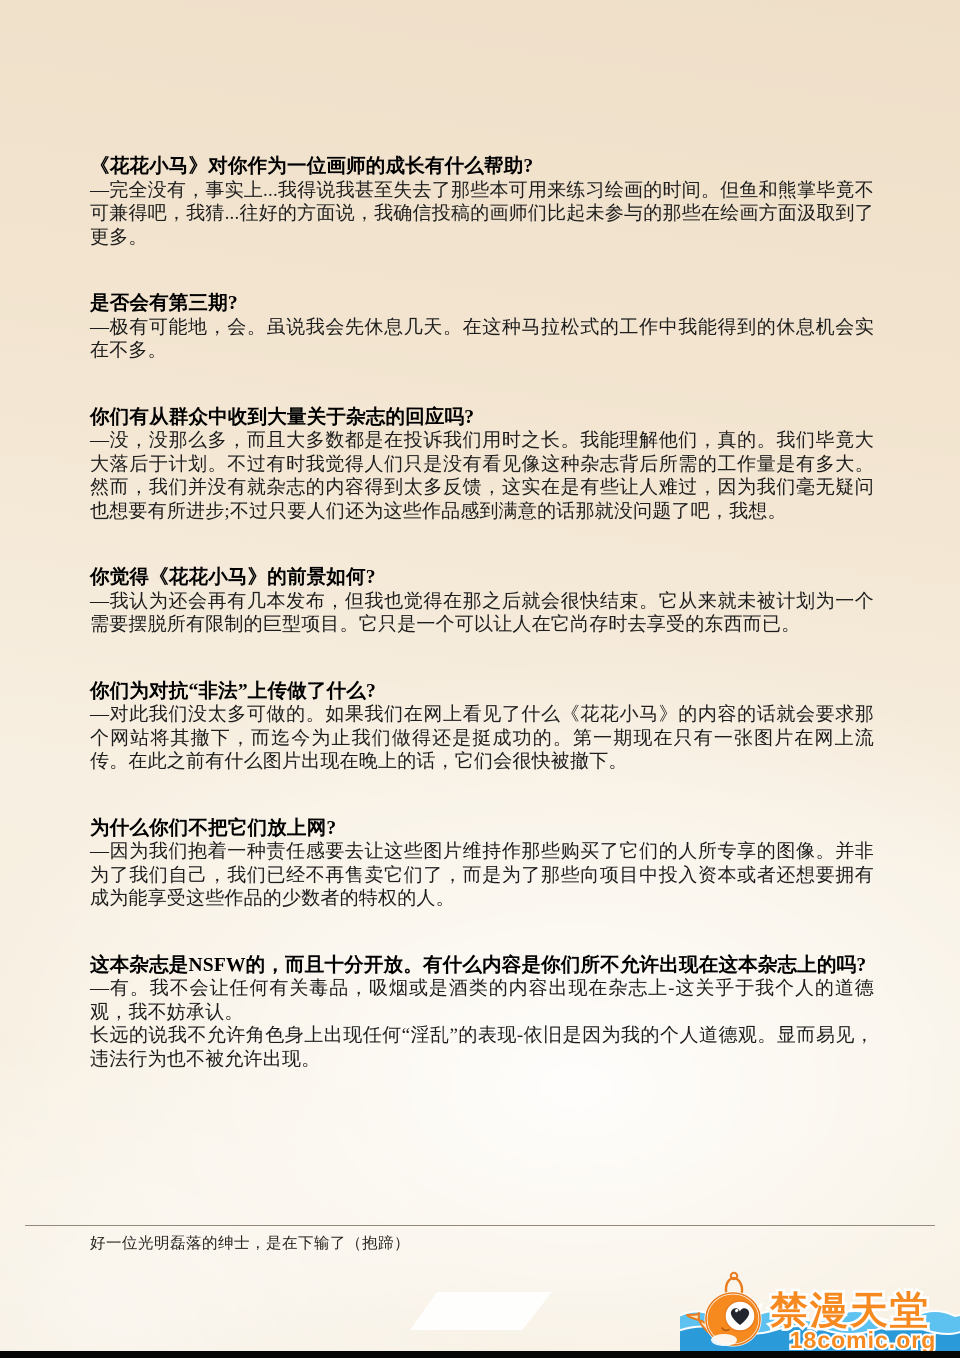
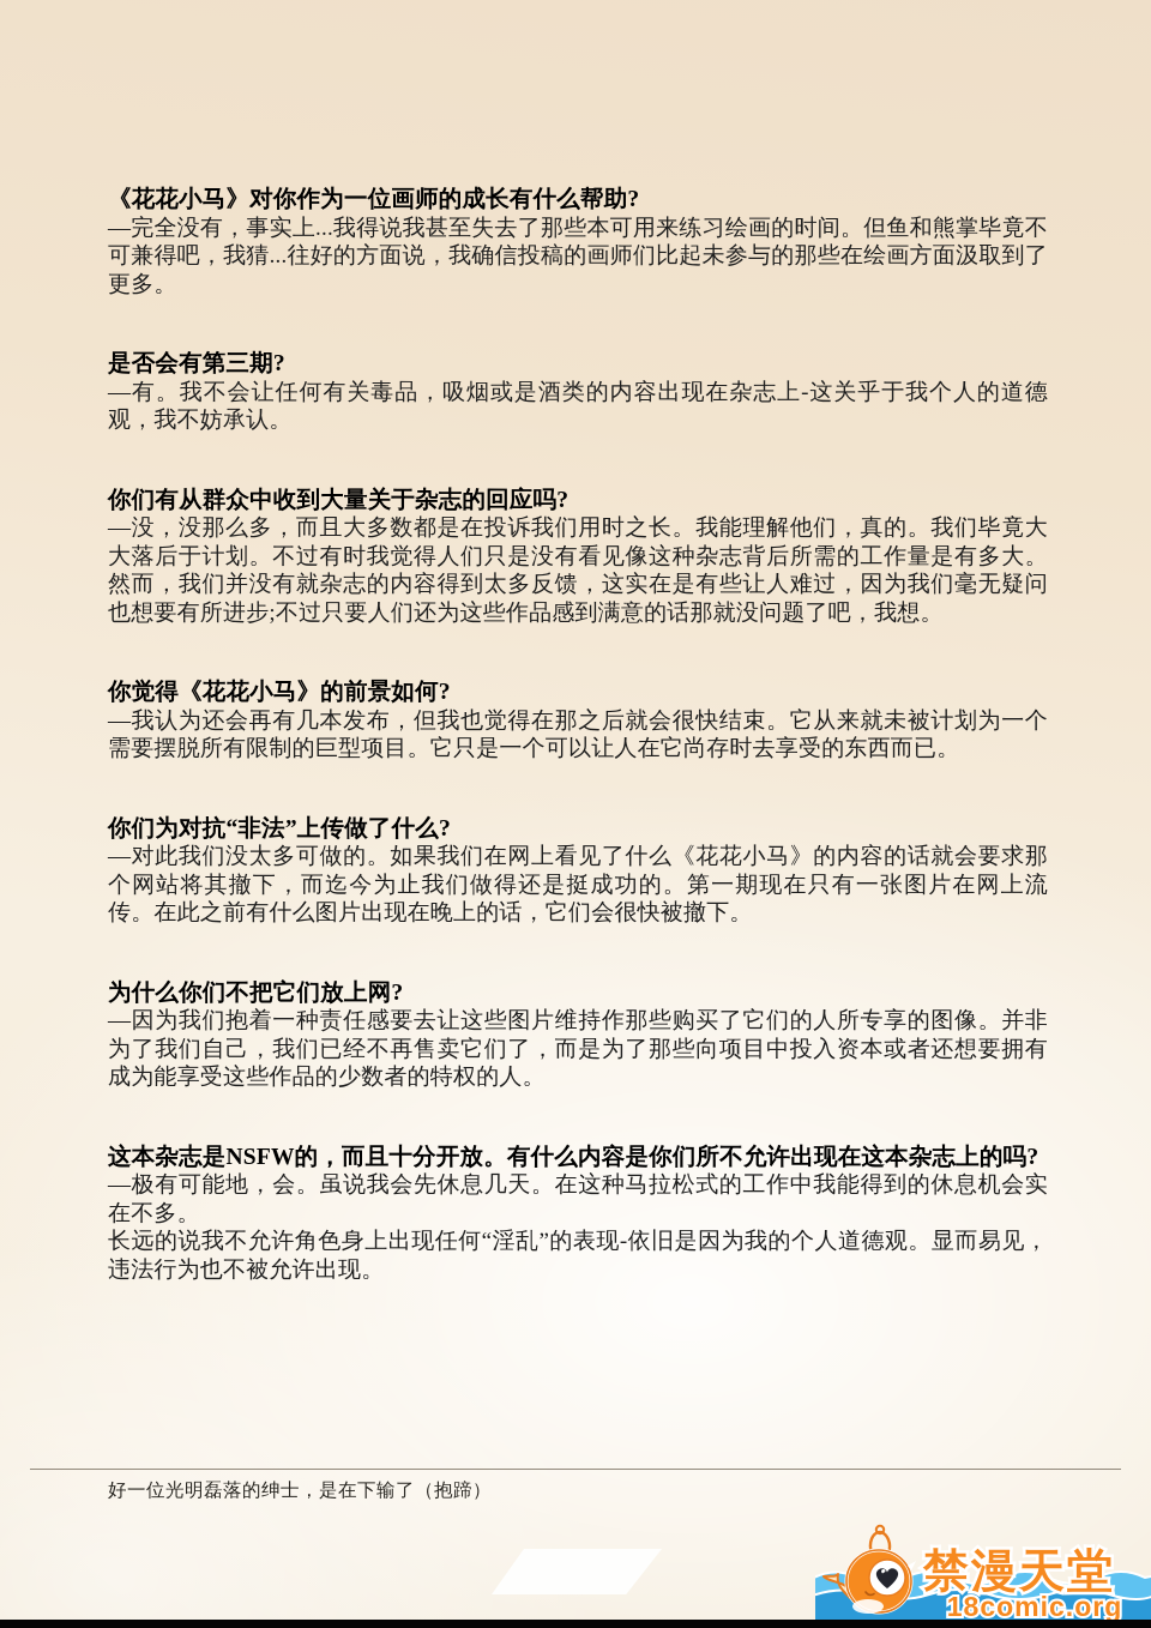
  《花花小马》对你作为一位画师的成长有什么帮助?
  —完全没有，事实上...我得说我甚至失去了那些本可用来练习绘画的时间。但鱼和熊掌毕竟不可兼得吧，我猜...往好的方面说，我确信投稿的画师们比起未参与的那些在绘画方面汲取到了更多。
  是否会有第三期?
- —极有可能地，会。虽说我会先休息几天。在这种马拉松式的工作中我能得到的休息机会实在不多。
+ —有。我不会让任何有关毒品，吸烟或是酒类的内容出现在杂志上-这关乎于我个人的道德观，我不妨承认。
  你们有从群众中收到大量关于杂志的回应吗?
  —没，没那么多，而且大多数都是在投诉我们用时之长。我能理解他们，真的。我们毕竟大大落后于计划。不过有时我觉得人们只是没有看见像这种杂志背后所需的工作量是有多大。然而，我们并没有就杂志的内容得到太多反馈，这实在是有些让人难过，因为我们毫无疑问也想要有所进步;不过只要人们还为这些作品感到满意的话那就没问题了吧，我想。
  你觉得《花花小马》的前景如何?
  —我认为还会再有几本发布，但我也觉得在那之后就会很快结束。它从来就未被计划为一个需要摆脱所有限制的巨型项目。它只是一个可以让人在它尚存时去享受的东西而已。
  你们为对抗“非法”上传做了什么?
  —对此我们没太多可做的。如果我们在网上看见了什么《花花小马》的内容的话就会要求那个网站将其撤下，而迄今为止我们做得还是挺成功的。第一期现在只有一张图片在网上流传。在此之前有什么图片出现在晚上的话，它们会很快被撤下。
  为什么你们不把它们放上网?
  —因为我们抱着一种责任感要去让这些图片维持作那些购买了它们的人所专享的图像。并非为了我们自己，我们已经不再售卖它们了，而是为了那些向项目中投入资本或者还想要拥有成为能享受这些作品的少数者的特权的人。
  这本杂志是NSFW的，而且十分开放。有什么内容是你们所不允许出现在这本杂志上的吗?
- —有。我不会让任何有关毒品，吸烟或是酒类的内容出现在杂志上-这关乎于我个人的道德观，我不妨承认。
+ —极有可能地，会。虽说我会先休息几天。在这种马拉松式的工作中我能得到的休息机会实在不多。
  长远的说我不允许角色身上出现任何“淫乱”的表现-依旧是因为我的个人道德观。显而易见，违法行为也不被允许出现。
  好一位光明磊落的绅士，是在下输了（抱蹄）
  禁漫天堂
  18comic.org
